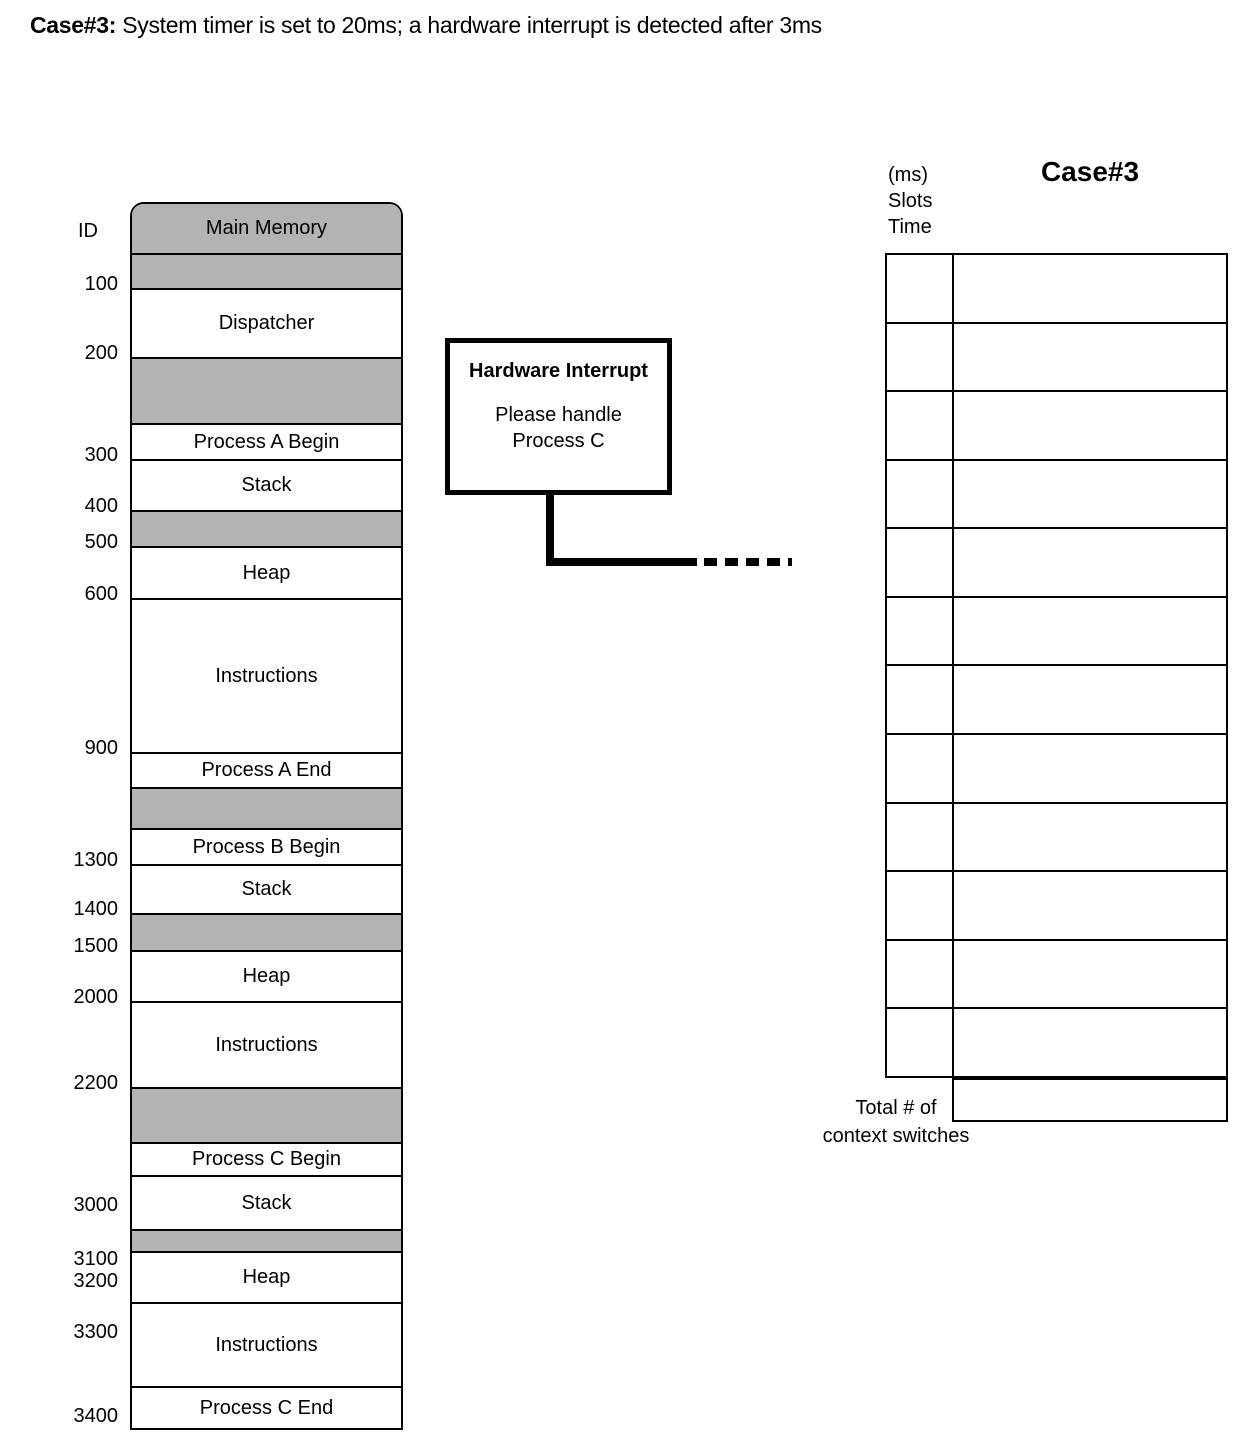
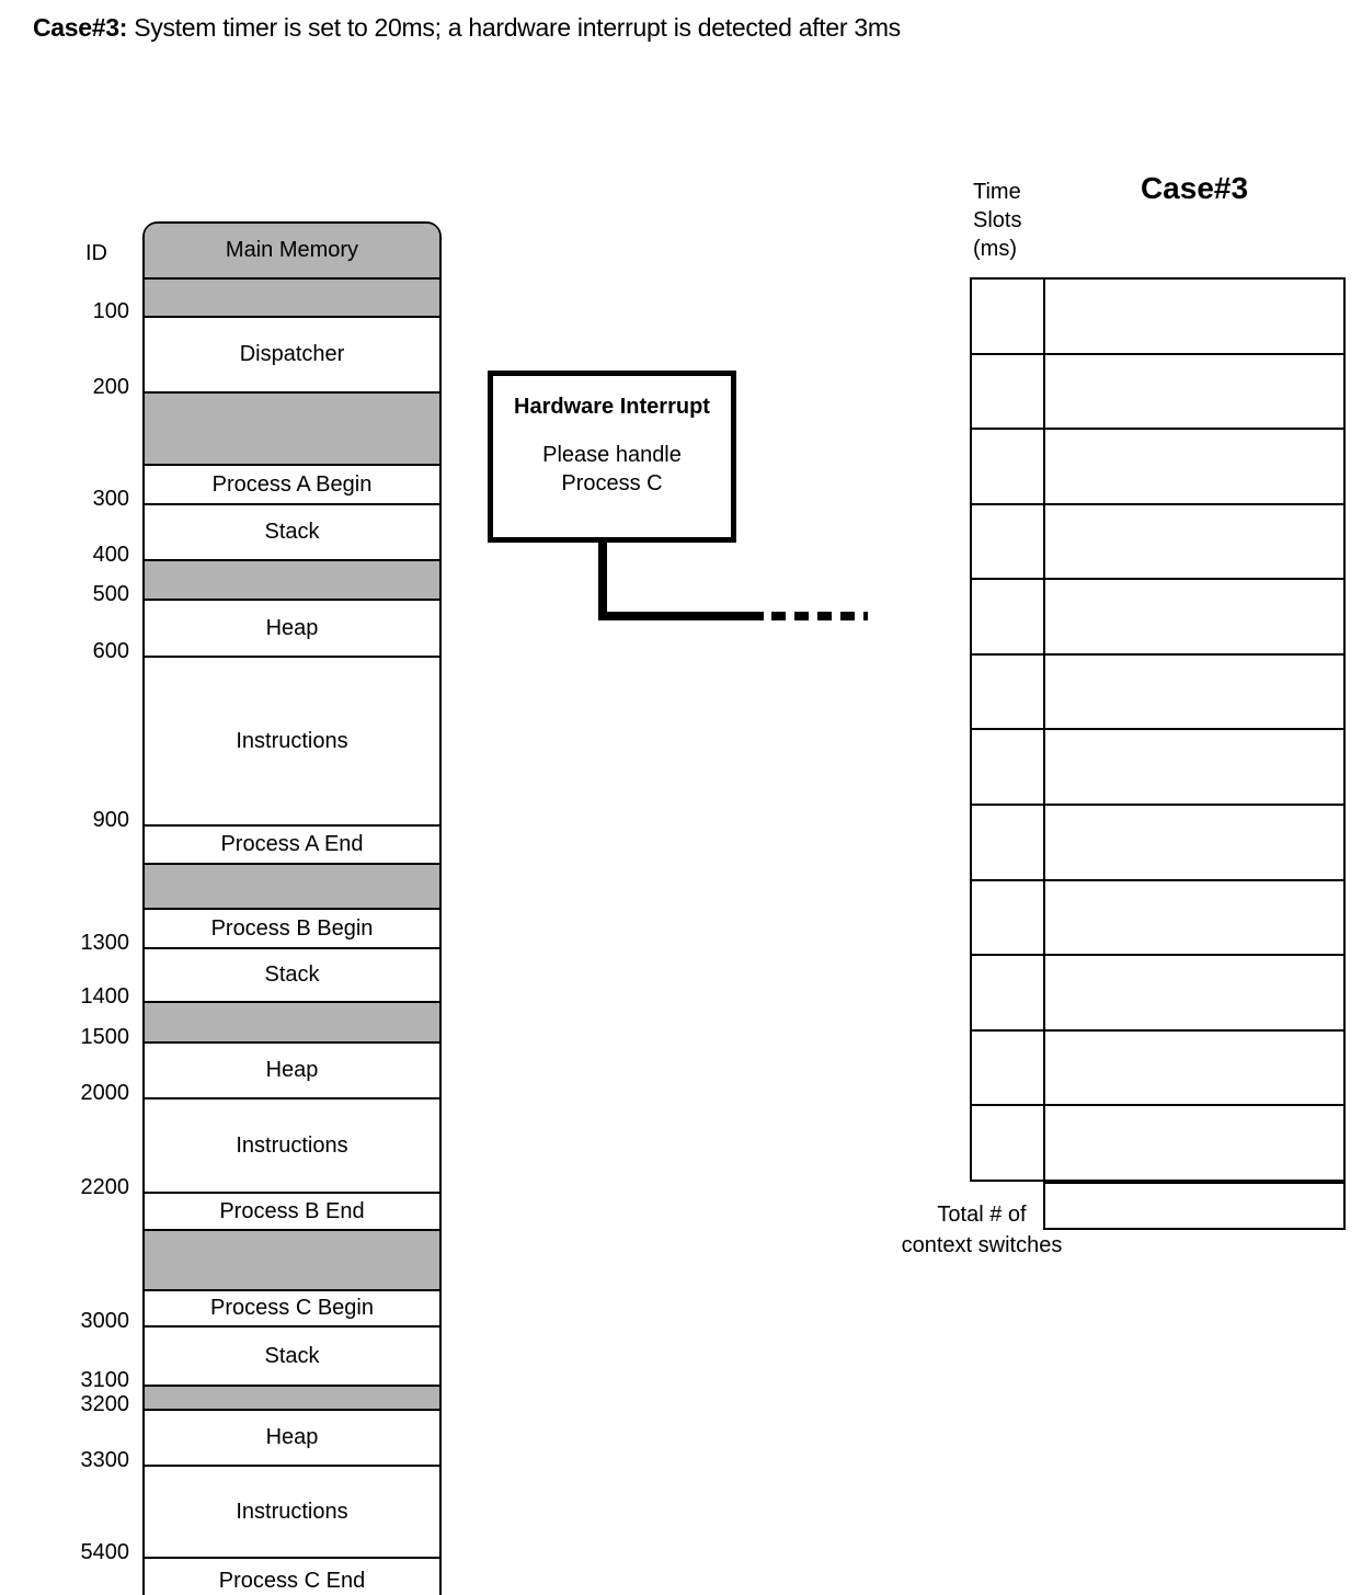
  Case#3: System timer is set to 20ms; a hardware interrupt is detected after 3ms
  ID
  Main Memory
  Dispatcher
  Process A Begin
  Stack
  Heap
  Instructions
  Process A End
  Process B Begin
  Stack
  Heap
  Instructions
+ Process B End
  Process C Begin
  Stack
  Heap
  Instructions
  Process C End
  100
  200
  300
  400
  500
  600
  900
  1300
  1400
  1500
  2000
  2200
  3000
  3100
  3200
  3300
- 3400
+ 5400
  Hardware Interrupt
  Please handle
  Process C
- (ms)
+ Time
  Slots
- Time
+ (ms)
  Case#3
  Total # of
  context switches
